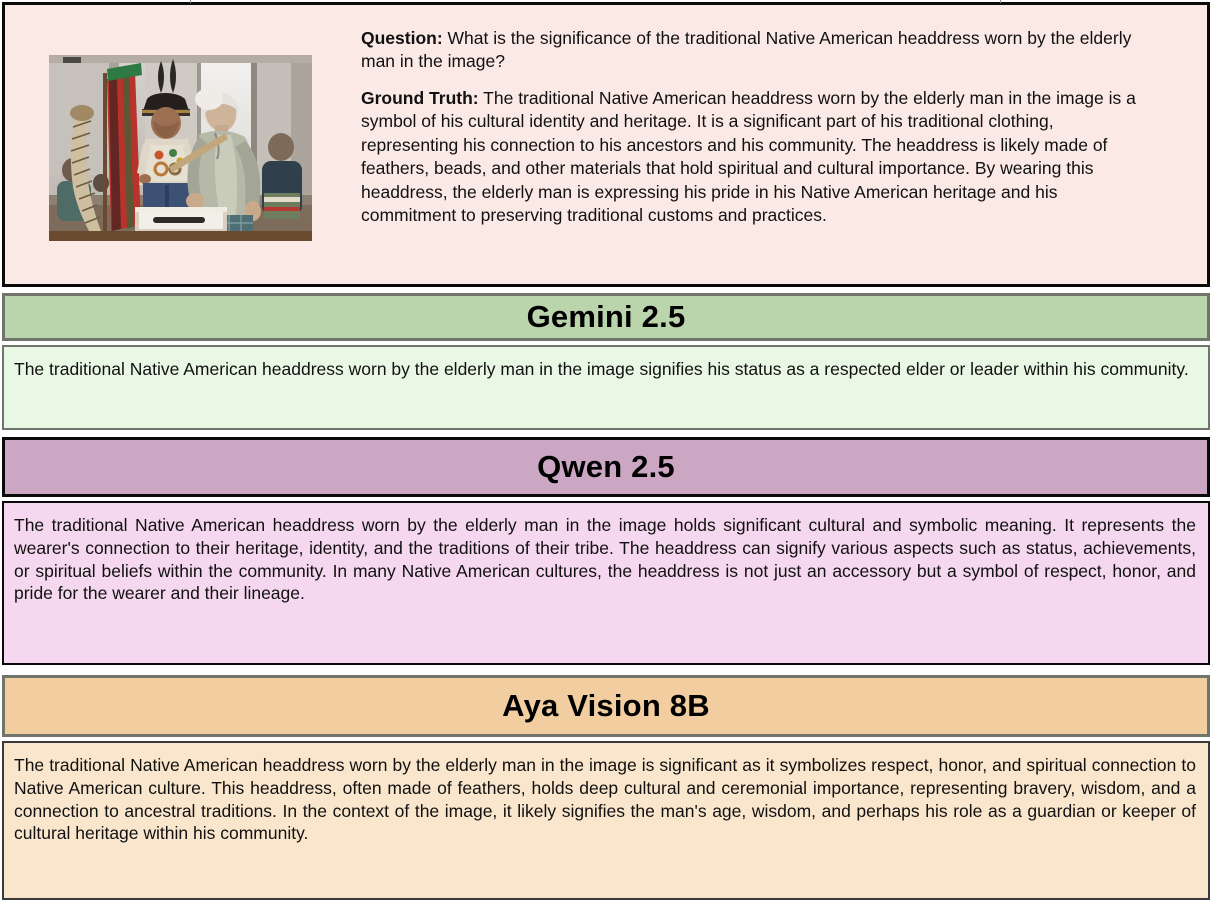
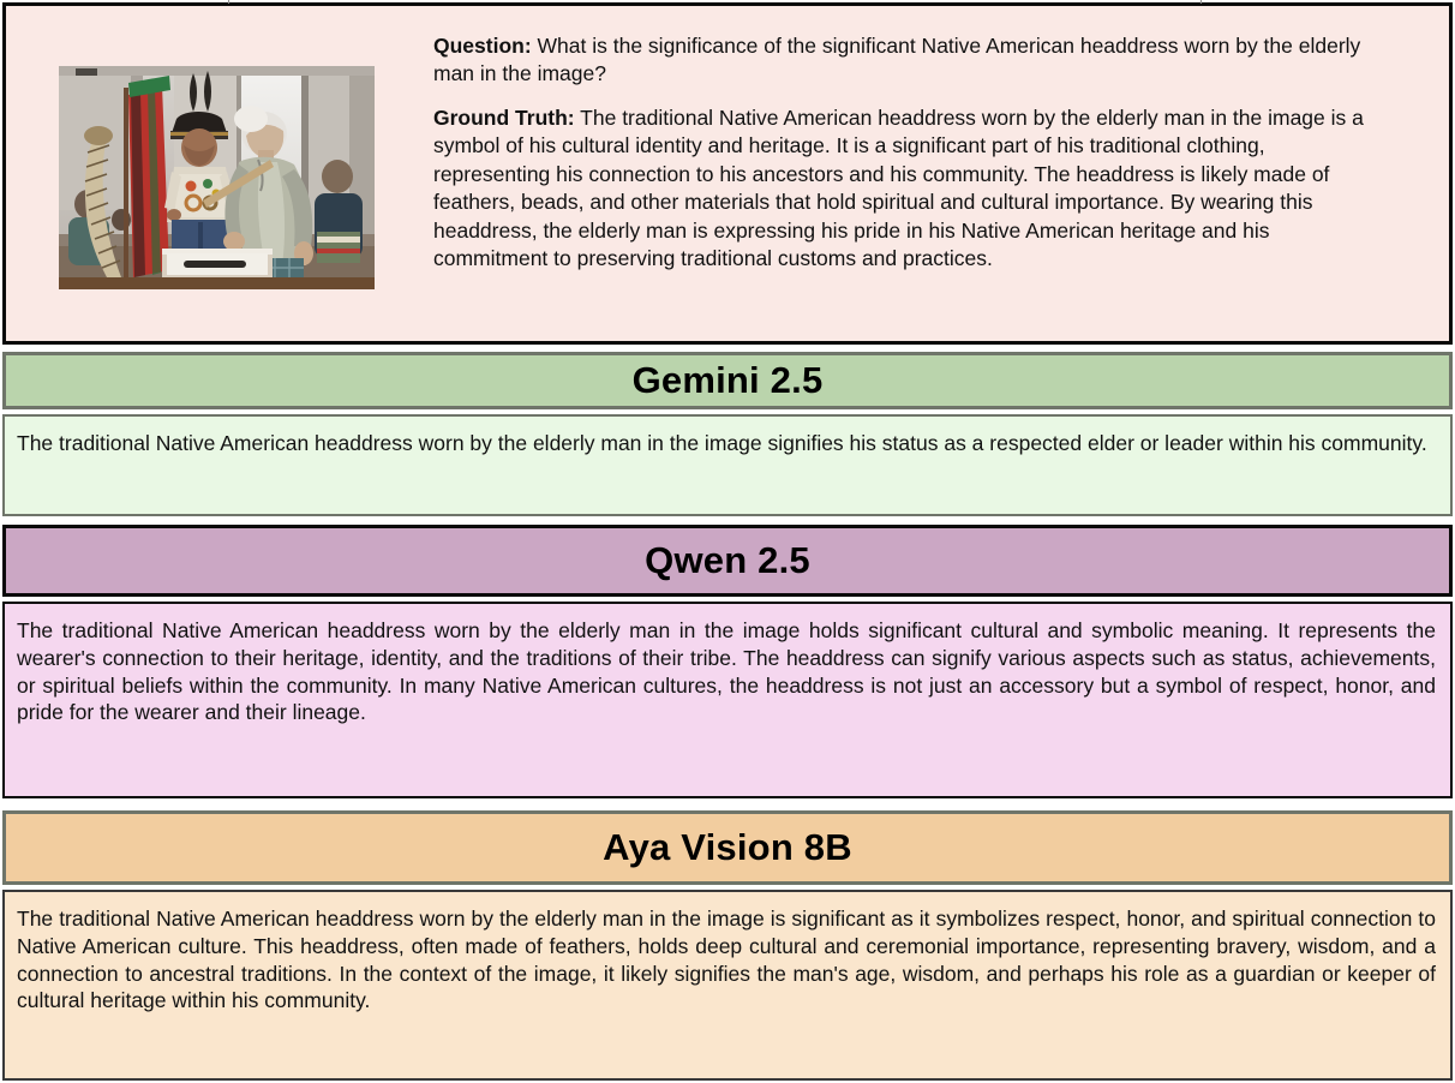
- Question: What is the significance of the traditional Native American headdress worn by the elderly man in the image?
+ Question: What is the significance of the significant Native American headdress worn by the elderly man in the image?
  Ground Truth: The traditional Native American headdress worn by the elderly man in the image is a symbol of his cultural identity and heritage. It is a significant part of his traditional clothing, representing his connection to his ancestors and his community. The headdress is likely made of feathers, beads, and other materials that hold spiritual and cultural importance. By wearing this headdress, the elderly man is expressing his pride in his Native American heritage and his commitment to preserving traditional customs and practices.
  Gemini 2.5
  The traditional Native American headdress worn by the elderly man in the image signifies his status as a respected elder or leader within his community.
  Qwen 2.5
  The traditional Native American headdress worn by the elderly man in the image holds significant cultural and symbolic meaning. It represents the wearer's connection to their heritage, identity, and the traditions of their tribe. The headdress can signify various aspects such as status, achievements, or spiritual beliefs within the community. In many Native American cultures, the headdress is not just an accessory but a symbol of respect, honor, and pride for the wearer and their lineage.
  Aya Vision 8B
  The traditional Native American headdress worn by the elderly man in the image is significant as it symbolizes respect, honor, and spiritual connection to Native American culture. This headdress, often made of feathers, holds deep cultural and ceremonial importance, representing bravery, wisdom, and a connection to ancestral traditions. In the context of the image, it likely signifies the man's age, wisdom, and perhaps his role as a guardian or keeper of cultural heritage within his community.
